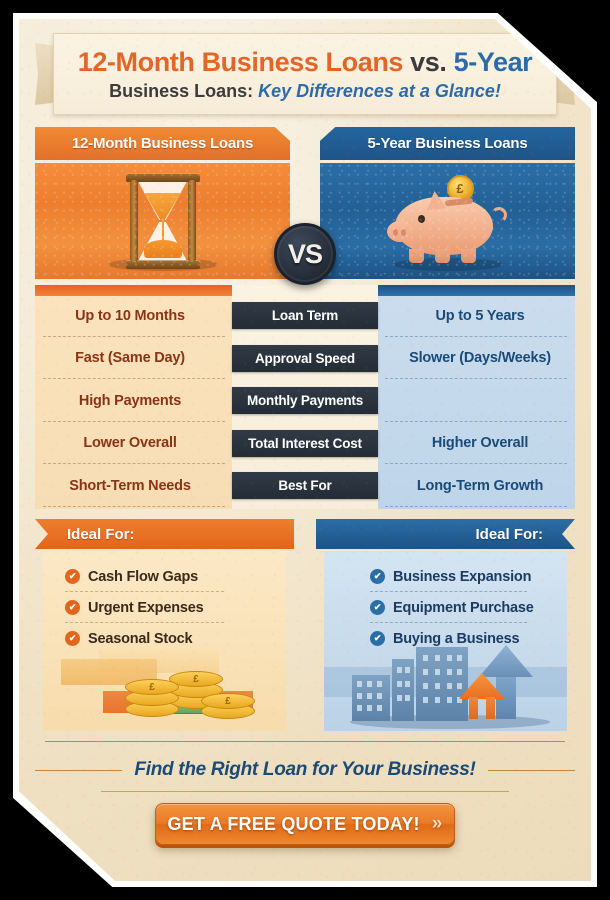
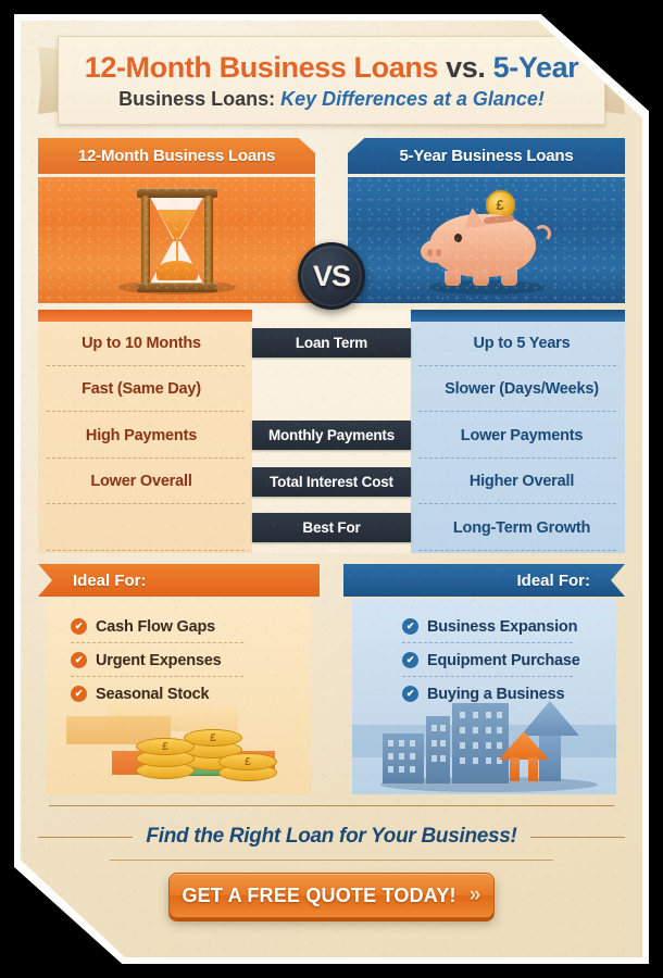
  12-Month Business Loans vs. 5-Year
  Business Loans: Key Differences at a Glance!
  12-Month Business Loans
  5-Year Business Loans
  £
  VS
  Up to 10 Months
  Loan Term
  Up to 5 Years
  Fast (Same Day)
- Approval Speed
  Slower (Days/Weeks)
  High Payments
  Monthly Payments
+ Lower Payments
  Lower Overall
  Total Interest Cost
  Higher Overall
- Short-Term Needs
  Best For
  Long-Term Growth
  Ideal For:
  £
  £
  £
  ✔
  Cash Flow Gaps
  ✔
  Urgent Expenses
  ✔
  Seasonal Stock
  Ideal For:
  ✔
  Business Expansion
  ✔
  Equipment Purchase
  ✔
  Buying a Business
  Find the Right Loan for Your Business!
  GET A FREE QUOTE TODAY!
  »
